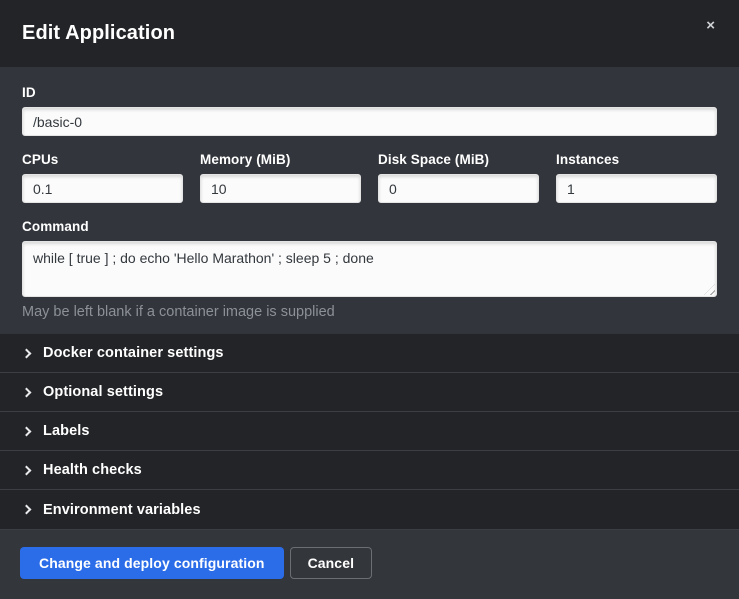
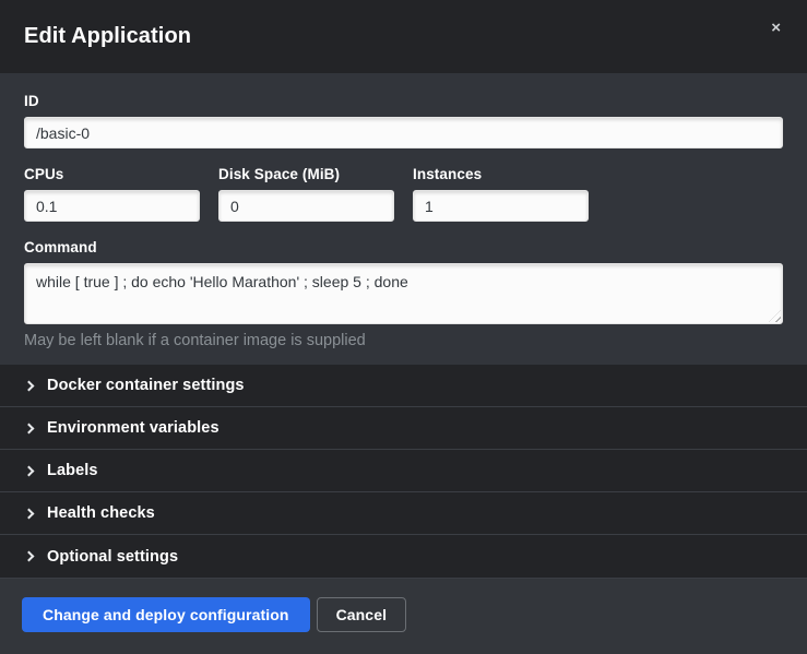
  Edit Application
  ×
  ID
  /basic-0
  CPUs
  0.1
- Memory (MiB)
- 10
  Disk Space (MiB)
  0
  Instances
  1
  Command
  while [ true ] ; do echo 'Hello Marathon' ; sleep 5 ; done
  May be left blank if a container image is supplied
  Docker container settings
- Optional settings
+ Environment variables
  Labels
  Health checks
- Environment variables
+ Optional settings
  Change and deploy configuration
  Cancel
